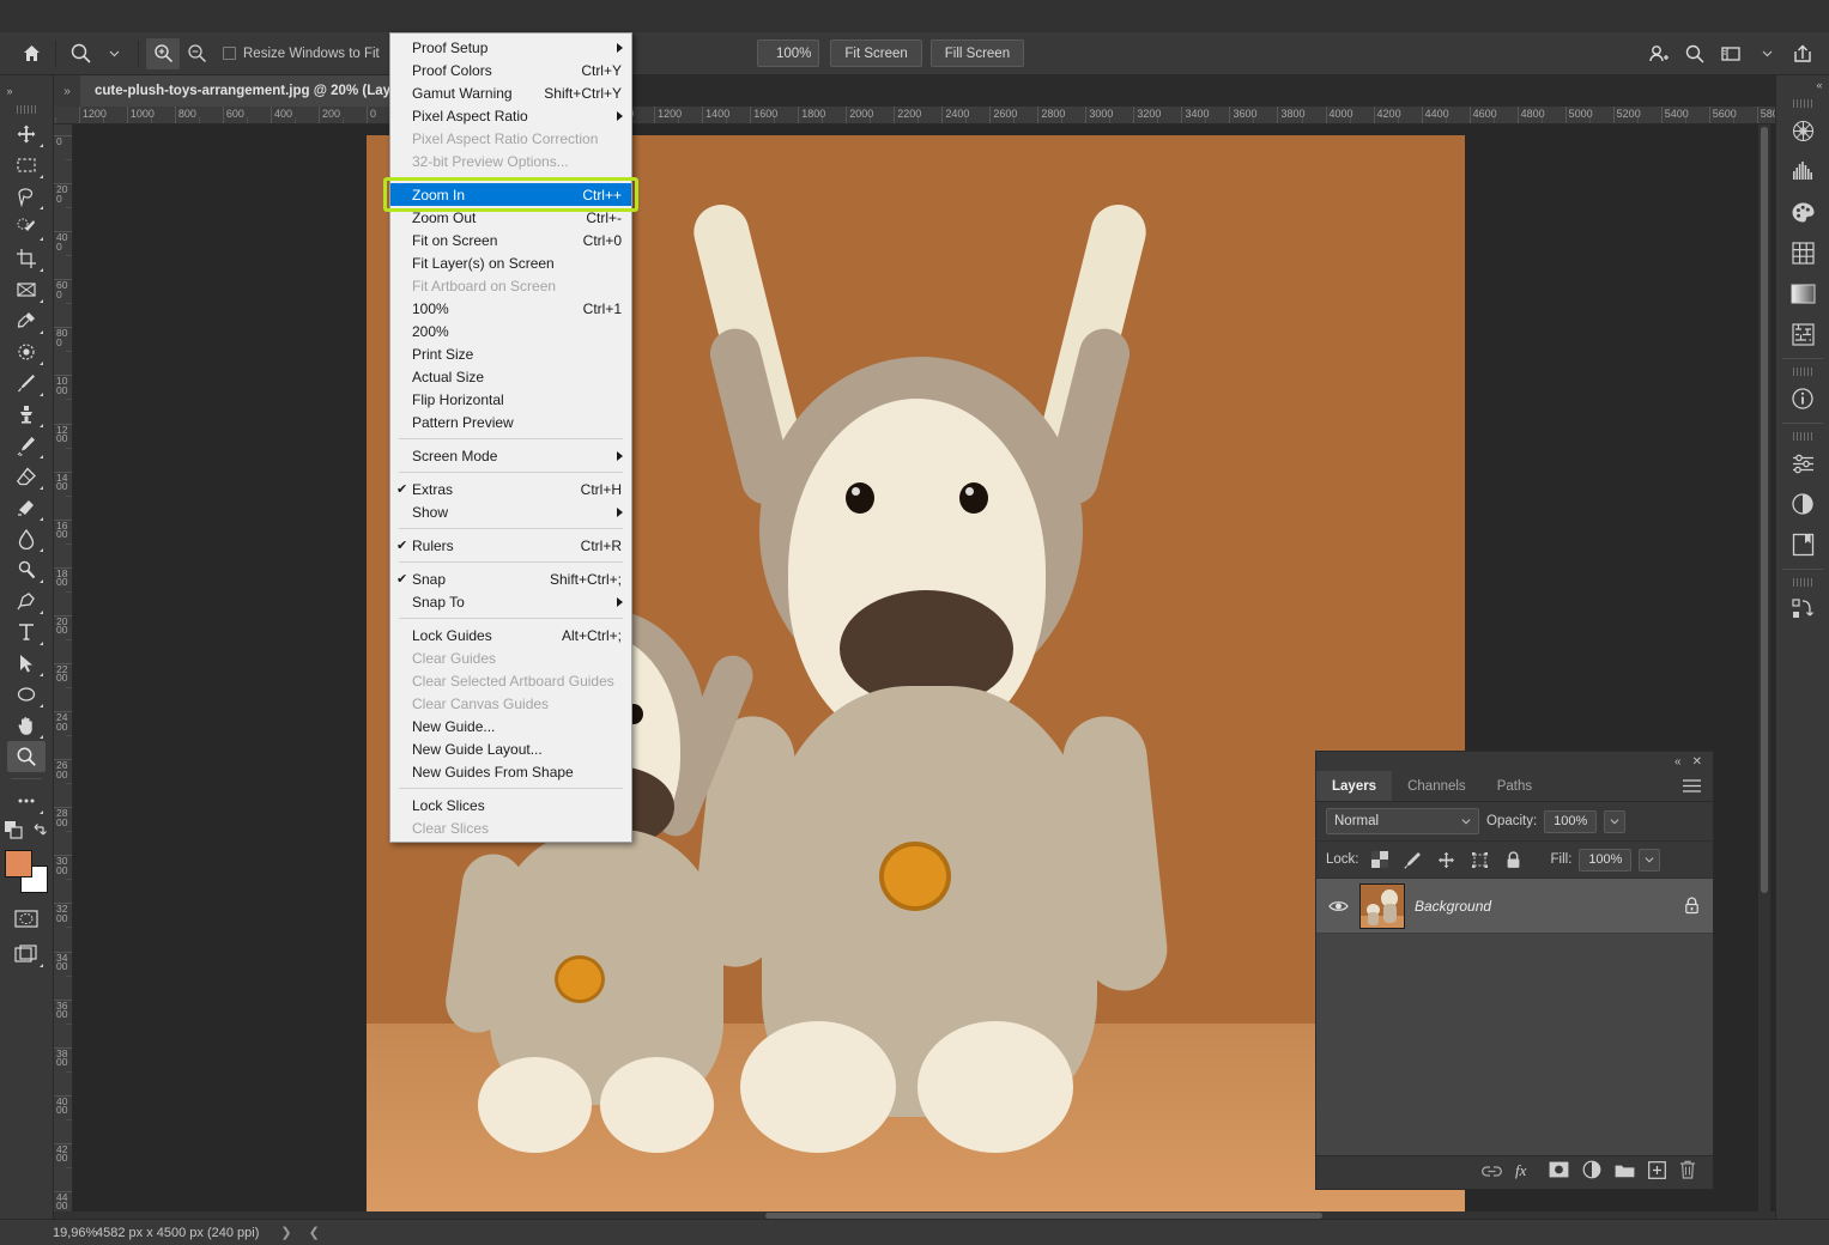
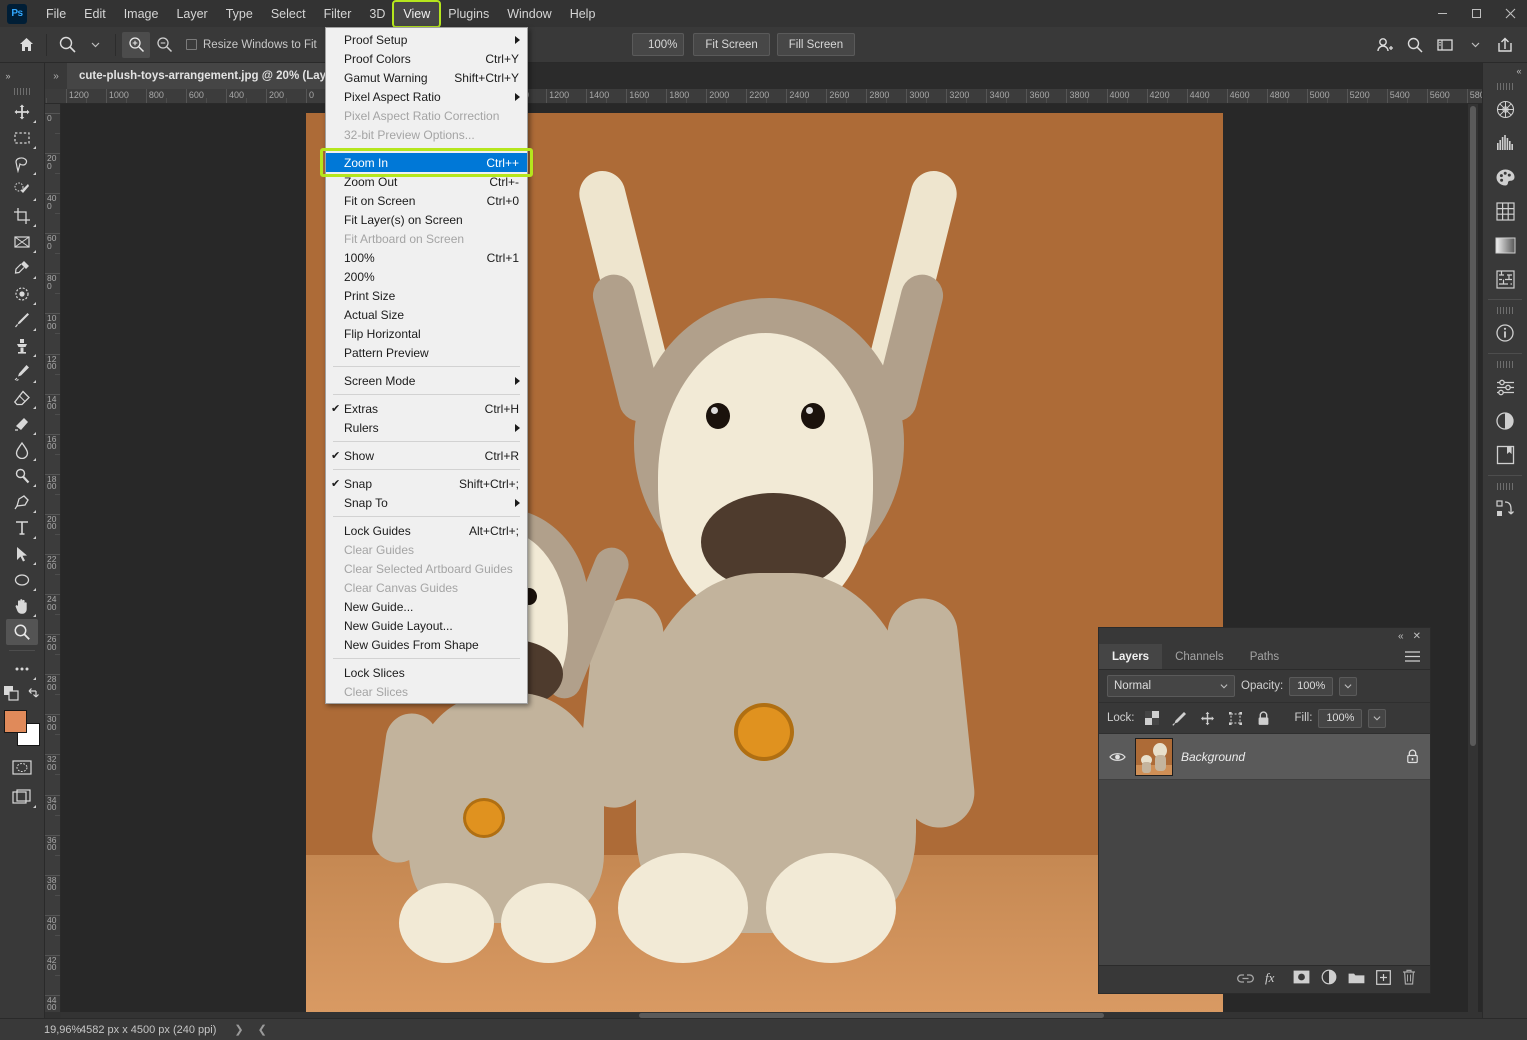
+ Ps
+ File
+ Edit
+ Image
+ Layer
+ Type
+ Select
+ Filter
+ 3D
+ View
+ Plugins
+ Window
+ Help
  Resize Windows to Fit
  100%
  Fit Screen
  Fill Screen
  »
  »
  cute-plush-toys-arrangement.jpg @ 20% (Lay
  1200
  1000
  800
  600
  400
  200
  0
  1200
  1400
  1600
  1800
  2000
  2200
  2400
  2600
  2800
  3000
  3200
  3400
  3600
  3800
  4000
  4200
  4400
  4600
  4800
  5000
  5200
  5400
  5600
  0
  2​0​0
  4​0​0
  6​0​0
  8​0​0
  1​0​0​0
  1​2​0​0
  1​4​0​0
  1​6​0​0
  1​8​0​0
  2​0​0​0
  2​2​0​0
  2​4​0​0
  2​6​0​0
  2​8​0​0
  3​0​0​0
  3​2​0​0
  3​4​0​0
  3​6​0​0
  3​8​0​0
  4​0​0​0
  4​2​0​0
  4​4​0​0
  «
  «
  ✕
  Layers
  Channels
  Paths
  Normal
  Opacity:
  100%
  Lock:
  Fill:
  100%
  Background
  fx
  Proof Setup
  Proof Colors
  Ctrl+Y
  Gamut Warning
  Shift+Ctrl+Y
  Pixel Aspect Ratio
  Pixel Aspect Ratio Correction
  32-bit Preview Options...
  Zoom In
  Ctrl++
  Zoom Out
  Ctrl+-
  Fit on Screen
  Ctrl+0
  Fit Layer(s) on Screen
  Fit Artboard on Screen
  100%
  Ctrl+1
  200%
  Print Size
  Actual Size
  Flip Horizontal
  Pattern Preview
  Screen Mode
  ✔
  Extras
  Ctrl+H
- Show
+ Rulers
  ✔
- Rulers
+ Show
  Ctrl+R
  ✔
  Snap
  Shift+Ctrl+;
  Snap To
  Lock Guides
  Alt+Ctrl+;
  Clear Guides
  Clear Selected Artboard Guides
  Clear Canvas Guides
  New Guide...
  New Guide Layout...
  New Guides From Shape
  Lock Slices
  Clear Slices
  19,96%
  4582 px x 4500 px (240 ppi)
  ❯
  ❮
